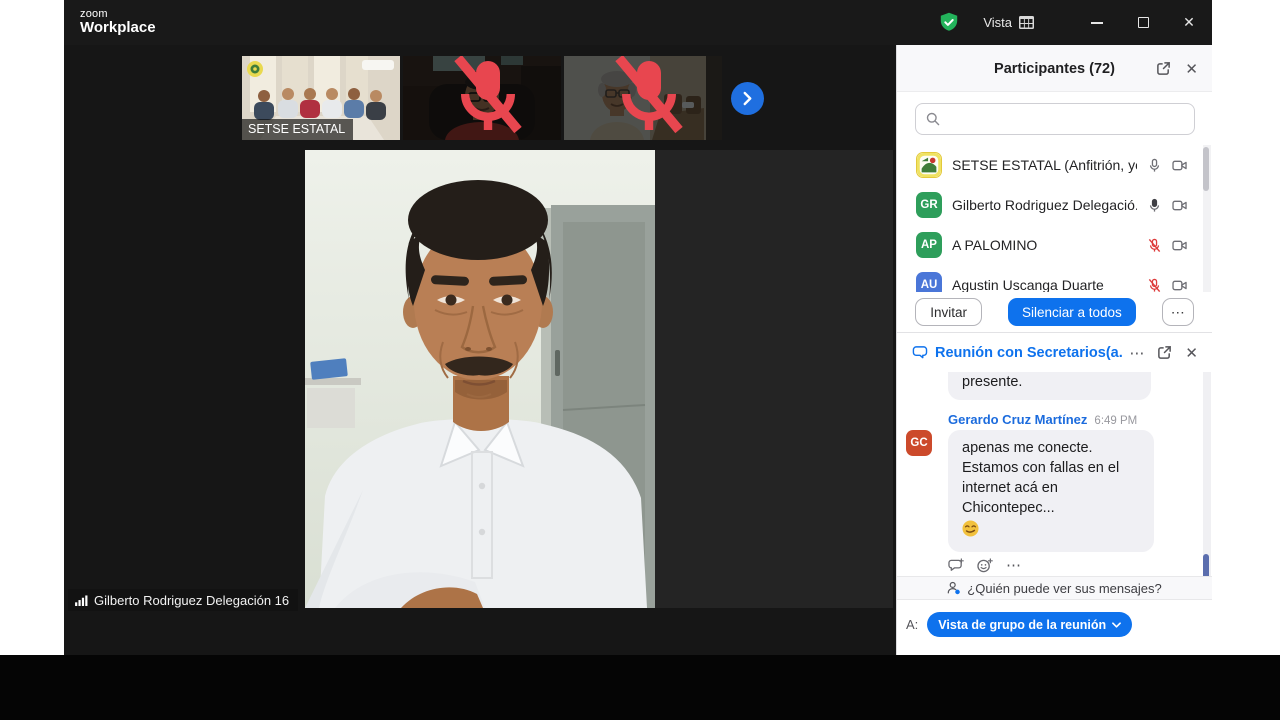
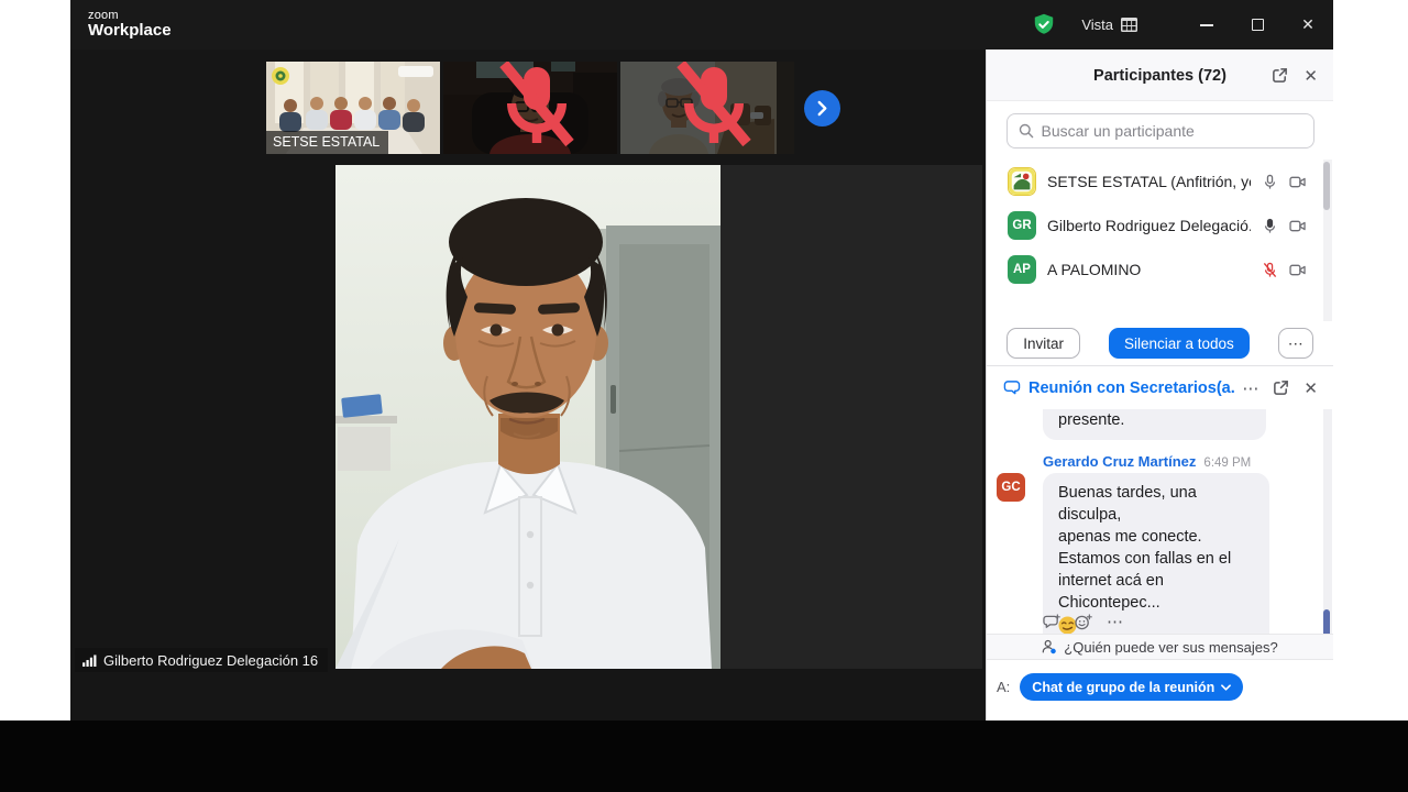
  zoom
  Workplace
  Vista
  ✕
  SETSE ESTATAL
  Gilberto Rodriguez Delegación 16
  Participantes (72)
  ✕
+ Buscar un participante
  SETSE ESTATAL (Anfitrión, y
  GR
  Gilberto Rodriguez Delegació.
  AP
  A PALOMINO
- AU
- Agustin Uscanga Duarte
  Invitar
  Silenciar a todos
  ⋯
  Reunión con Secretarios(a.
  ⋯
  ✕
  presente.
  Gerardo Cruz Martínez
  6:49 PM
  GC
+ Buenas tardes, una disculpa,
  apenas me conecte.
  Estamos con fallas en el
  internet acá en Chicontepec...
  ⋯
  ¿Quién puede ver sus mensajes?
  A:
- Vista de grupo de la reunión
+ Chat de grupo de la reunión
